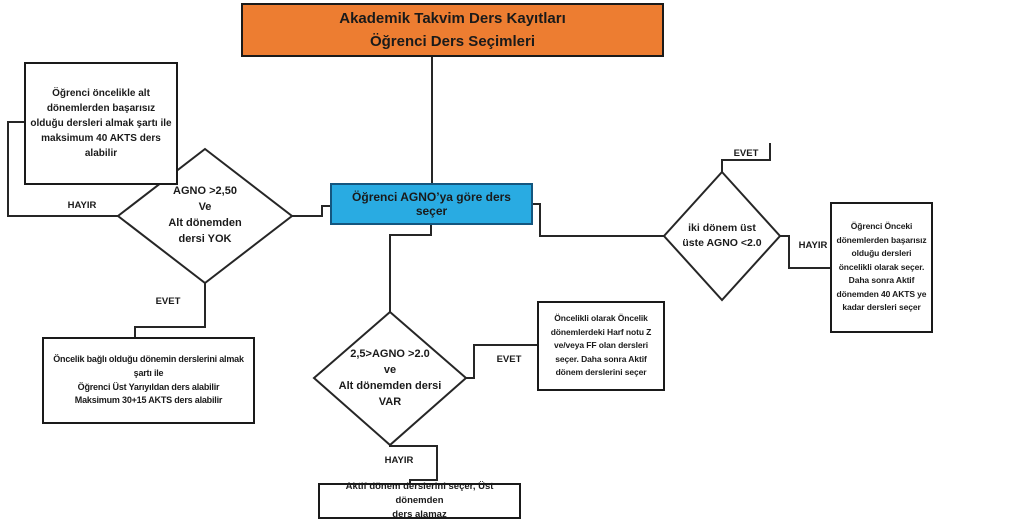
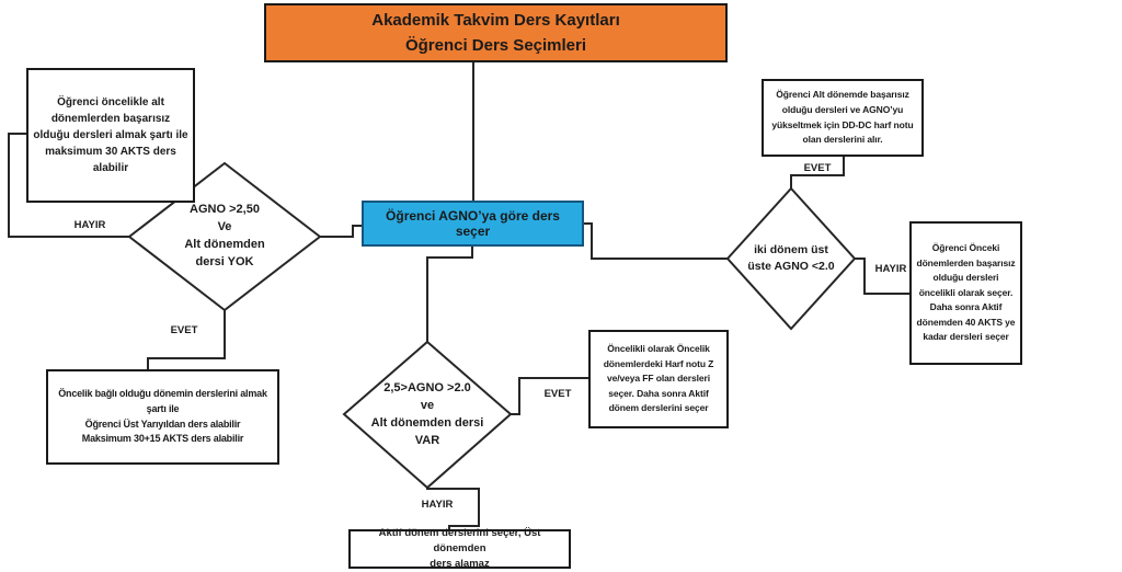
  Akademik Takvim Ders Kayıtları
  Öğrenci Ders Seçimleri
- Öğrenci öncelikle alt dönemlerden başarısız olduğu dersleri almak şartı ile maksimum 40 AKTS ders alabilir
+ Öğrenci öncelikle alt dönemlerden başarısız olduğu dersleri almak şartı ile maksimum 30 AKTS ders alabilir
  Öğrenci AGNO’ya göre ders seçer
+ Öğrenci Alt dönemde başarısız olduğu dersleri ve AGNO’yu yükseltmek için DD-DC harf notu olan derslerini alır.
  Öğrenci Önceki dönemlerden başarısız olduğu dersleri öncelikli olarak seçer. Daha sonra Aktif dönemden 40 AKTS ye kadar dersleri seçer
  Öncelik bağlı olduğu dönemin derslerini almak
  şartı ile
  Öğrenci Üst Yarıyıldan ders alabilir
  Maksimum 30+15 AKTS ders alabilir
  Öncelikli olarak Öncelik dönemlerdeki Harf notu Z ve/veya FF olan dersleri seçer. Daha sonra Aktif dönem derslerini seçer
  Aktif dönem derslerini seçer, Üst dönemden
  ders alamaz
  AGNO >2,50
  Ve
  Alt dönemden
  dersi YOK
  iki dönem üst
  üste AGNO <2.0
  2,5>AGNO >2.0
  ve
  Alt dönemden dersi
  VAR
  HAYIR
  EVET
  EVET
  HAYIR
  EVET
  HAYIR
